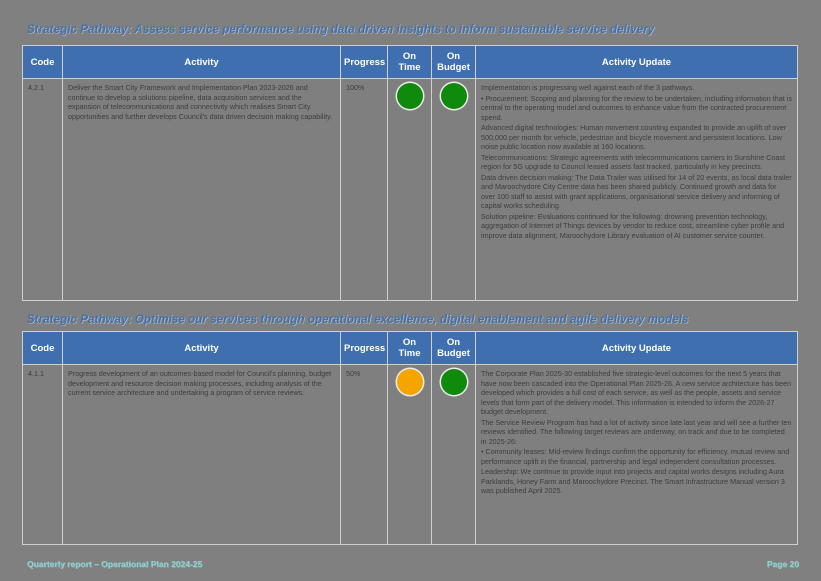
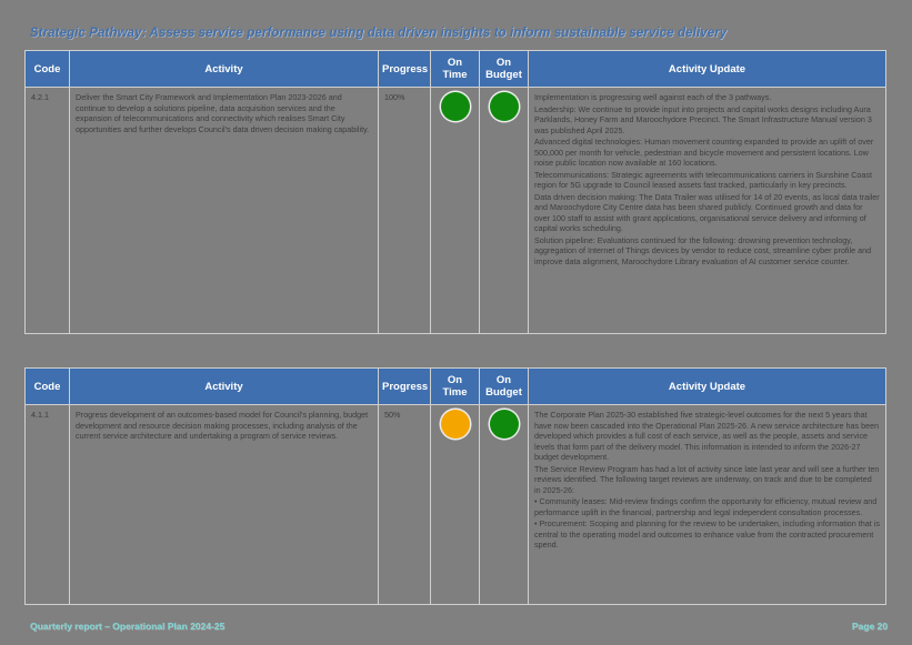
  Strategic Pathway: Assess service performance using data driven insights to inform sustainable service delivery
  Code	Activity	Progress	On Time	On Budget	Activity Update
- 4.2.1	Deliver the Smart City Framework and Implementation Plan 2023-2026 and continue to develop a solutions pipeline, data acquisition services and the expansion of telecommunications and connectivity which realises Smart City opportunities and further develops Council's data driven decision making capability.	100%			Implementation is progressing well against each of the 3 pathways.• Procurement: Scoping and planning for the review to be undertaken, including information that is central to the operating model and outcomes to enhance value from the contracted procurement spend.Advanced digital technologies: Human movement counting expanded to provide an uplift of over 500,000 per month for vehicle, pedestrian and bicycle movement and persistent locations. Low noise public location now available at 160 locations.Telecommunications: Strategic agreements with telecommunications carriers in Sunshine Coast region for 5G upgrade to Council leased assets fast tracked, particularly in key precincts.Data driven decision making: The Data Trailer was utilised for 14 of 20 events, as local data trailer and Maroochydore City Centre data has been shared publicly. Continued growth and data for over 100 staff to assist with grant applications, organisational service delivery and informing of capital works scheduling.Solution pipeline: Evaluations continued for the following: drowning prevention technology, aggregation of Internet of Things devices by vendor to reduce cost, streamline cyber profile and improve data alignment, Maroochydore Library evaluation of AI customer service counter.
+ 4.2.1	Deliver the Smart City Framework and Implementation Plan 2023-2026 and continue to develop a solutions pipeline, data acquisition services and the expansion of telecommunications and connectivity which realises Smart City opportunities and further develops Council's data driven decision making capability.	100%			Implementation is progressing well against each of the 3 pathways.Leadership: We continue to provide input into projects and capital works designs including Aura Parklands, Honey Farm and Maroochydore Precinct. The Smart Infrastructure Manual version 3 was published April 2025.Advanced digital technologies: Human movement counting expanded to provide an uplift of over 500,000 per month for vehicle, pedestrian and bicycle movement and persistent locations. Low noise public location now available at 160 locations.Telecommunications: Strategic agreements with telecommunications carriers in Sunshine Coast region for 5G upgrade to Council leased assets fast tracked, particularly in key precincts.Data driven decision making: The Data Trailer was utilised for 14 of 20 events, as local data trailer and Maroochydore City Centre data has been shared publicly. Continued growth and data for over 100 staff to assist with grant applications, organisational service delivery and informing of capital works scheduling.Solution pipeline: Evaluations continued for the following: drowning prevention technology, aggregation of Internet of Things devices by vendor to reduce cost, streamline cyber profile and improve data alignment, Maroochydore Library evaluation of AI customer service counter.
- Strategic Pathway: Optimise our services through operational excellence, digital enablement and agile delivery models
  Code	Activity	Progress	On Time	On Budget	Activity Update
- 4.1.1	Progress development of an outcomes-based model for Council's planning, budget development and resource decision making processes, including analysis of the current service architecture and undertaking a program of service reviews.	50%			The Corporate Plan 2025-30 established five strategic-level outcomes for the next 5 years that have now been cascaded into the Operational Plan 2025-26. A new service architecture has been developed which provides a full cost of each service, as well as the people, assets and service levels that form part of the delivery model. This information is intended to inform the 2026-27 budget development.The Service Review Program has had a lot of activity since late last year and will see a further ten reviews identified. The following target reviews are underway, on track and due to be completed in 2025-26:• Community leases: Mid-review findings confirm the opportunity for efficiency, mutual review and performance uplift in the financial, partnership and legal independent consultation processes.Leadership: We continue to provide input into projects and capital works designs including Aura Parklands, Honey Farm and Maroochydore Precinct. The Smart Infrastructure Manual version 3 was published April 2025.
+ 4.1.1	Progress development of an outcomes-based model for Council's planning, budget development and resource decision making processes, including analysis of the current service architecture and undertaking a program of service reviews.	50%			The Corporate Plan 2025-30 established five strategic-level outcomes for the next 5 years that have now been cascaded into the Operational Plan 2025-26. A new service architecture has been developed which provides a full cost of each service, as well as the people, assets and service levels that form part of the delivery model. This information is intended to inform the 2026-27 budget development.The Service Review Program has had a lot of activity since late last year and will see a further ten reviews identified. The following target reviews are underway, on track and due to be completed in 2025-26:• Community leases: Mid-review findings confirm the opportunity for efficiency, mutual review and performance uplift in the financial, partnership and legal independent consultation processes.• Procurement: Scoping and planning for the review to be undertaken, including information that is central to the operating model and outcomes to enhance value from the contracted procurement spend.
  Quarterly report – Operational Plan 2024-25
  Page 20
